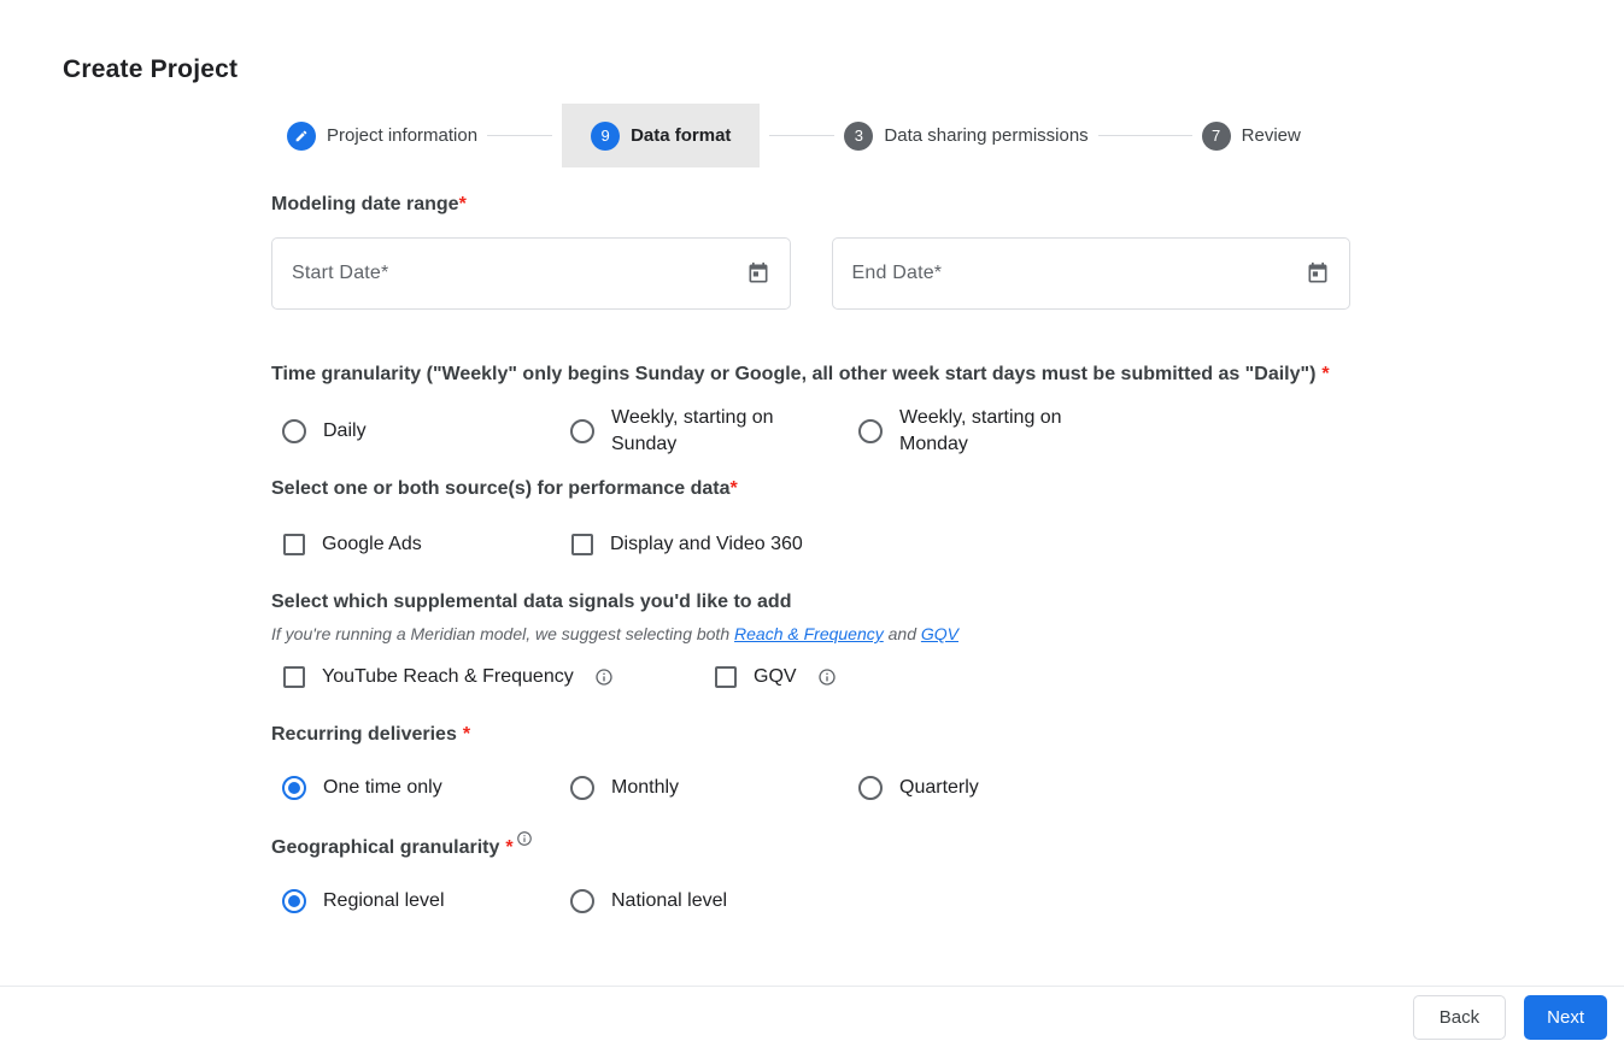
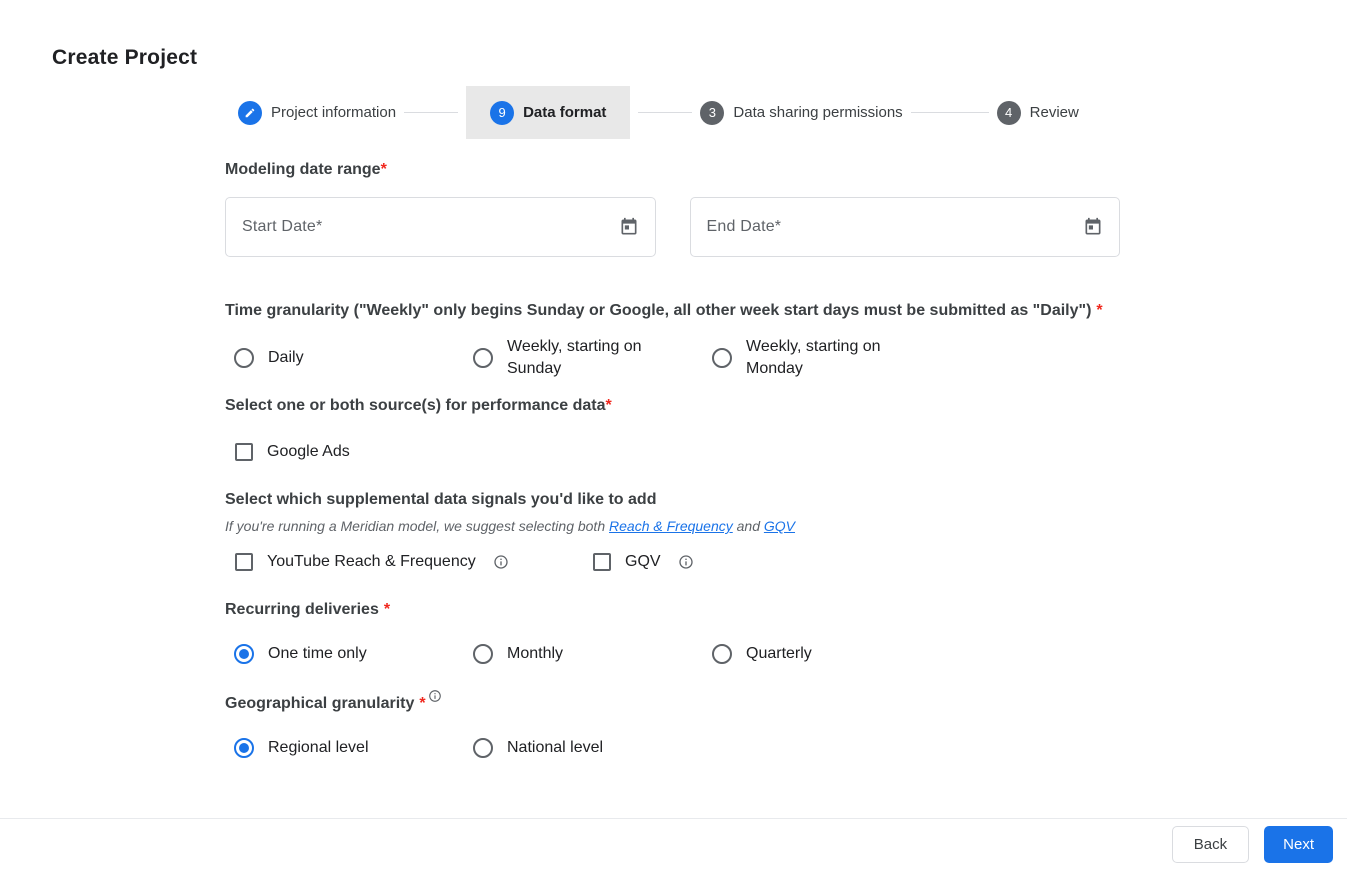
  Create Project
  Project information
  9
  Data format
  3
  Data sharing permissions
- 7
+ 4
  Review
  Modeling date range*
  Start Date*
  End Date*
  Time granularity ("Weekly" only begins Sunday or Google, all other week start days must be submitted as "Daily") *
  Daily
  Weekly, starting on Sunday
  Weekly, starting on Monday
  Select one or both source(s) for performance data*
  Google Ads
- Display and Video 360
  Select which supplemental data signals you'd like to add
  If you're running a Meridian model, we suggest selecting both Reach & Frequency and GQV
  YouTube Reach & Frequency
  GQV
  Recurring deliveries *
  One time only
  Monthly
  Quarterly
  Geographical granularity *
  Regional level
  National level
  Back
  Next
